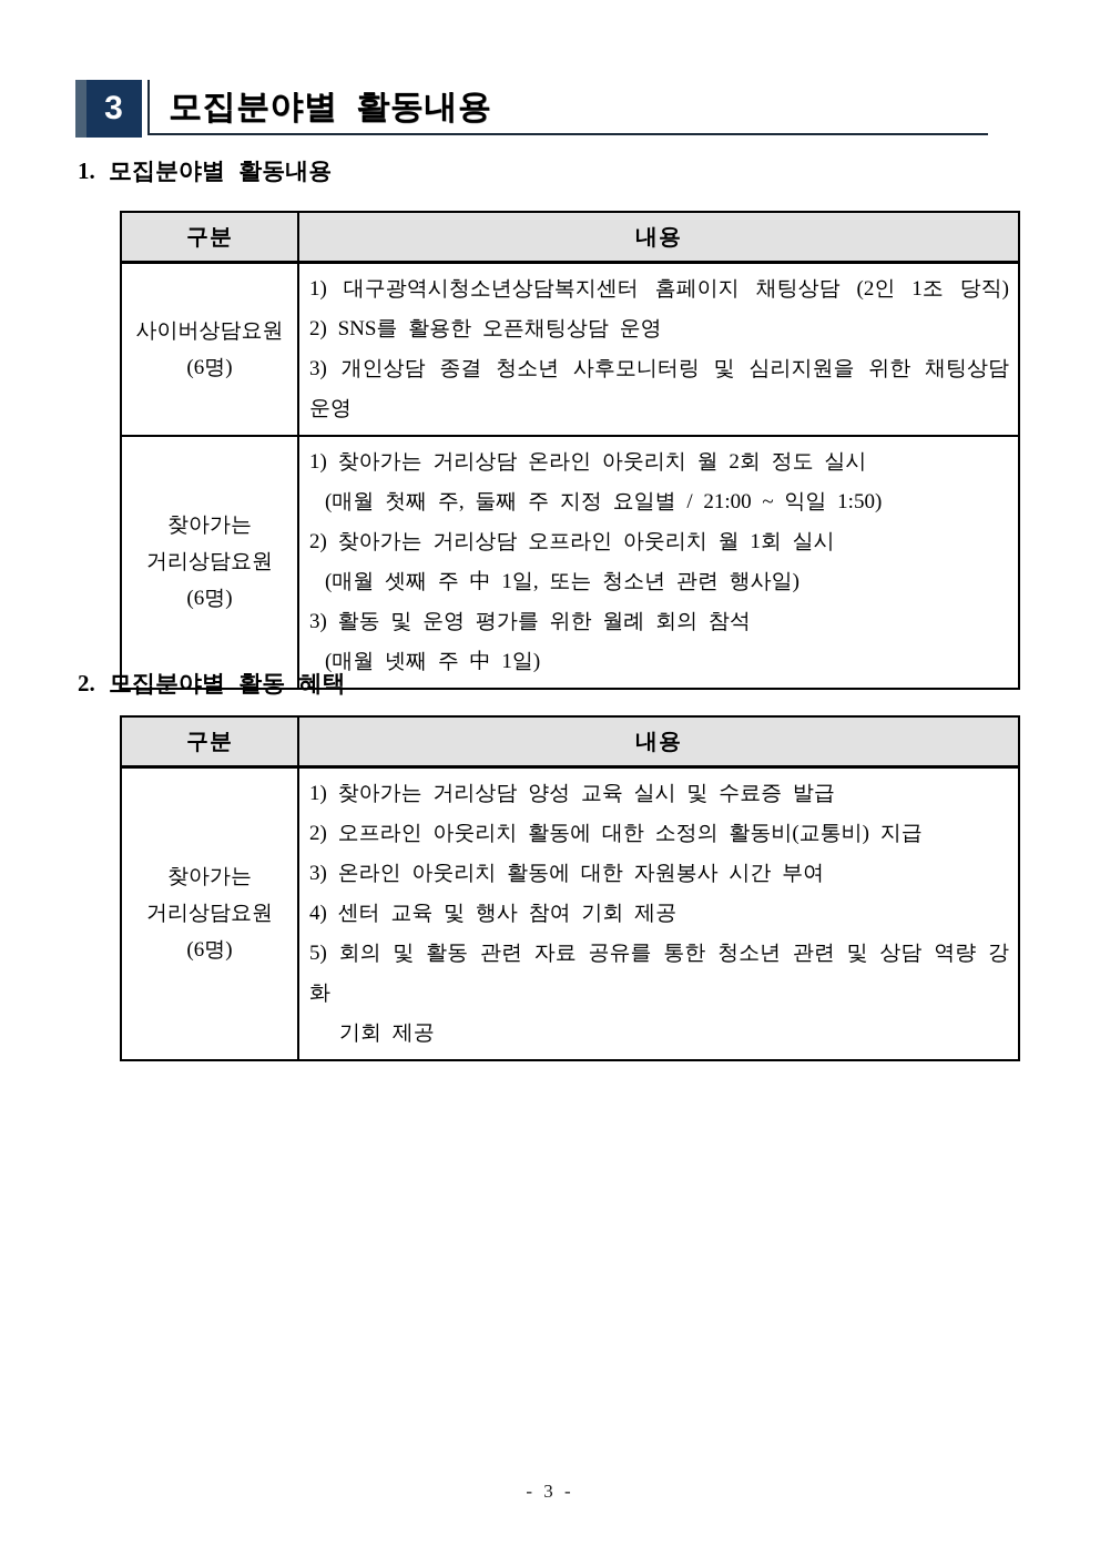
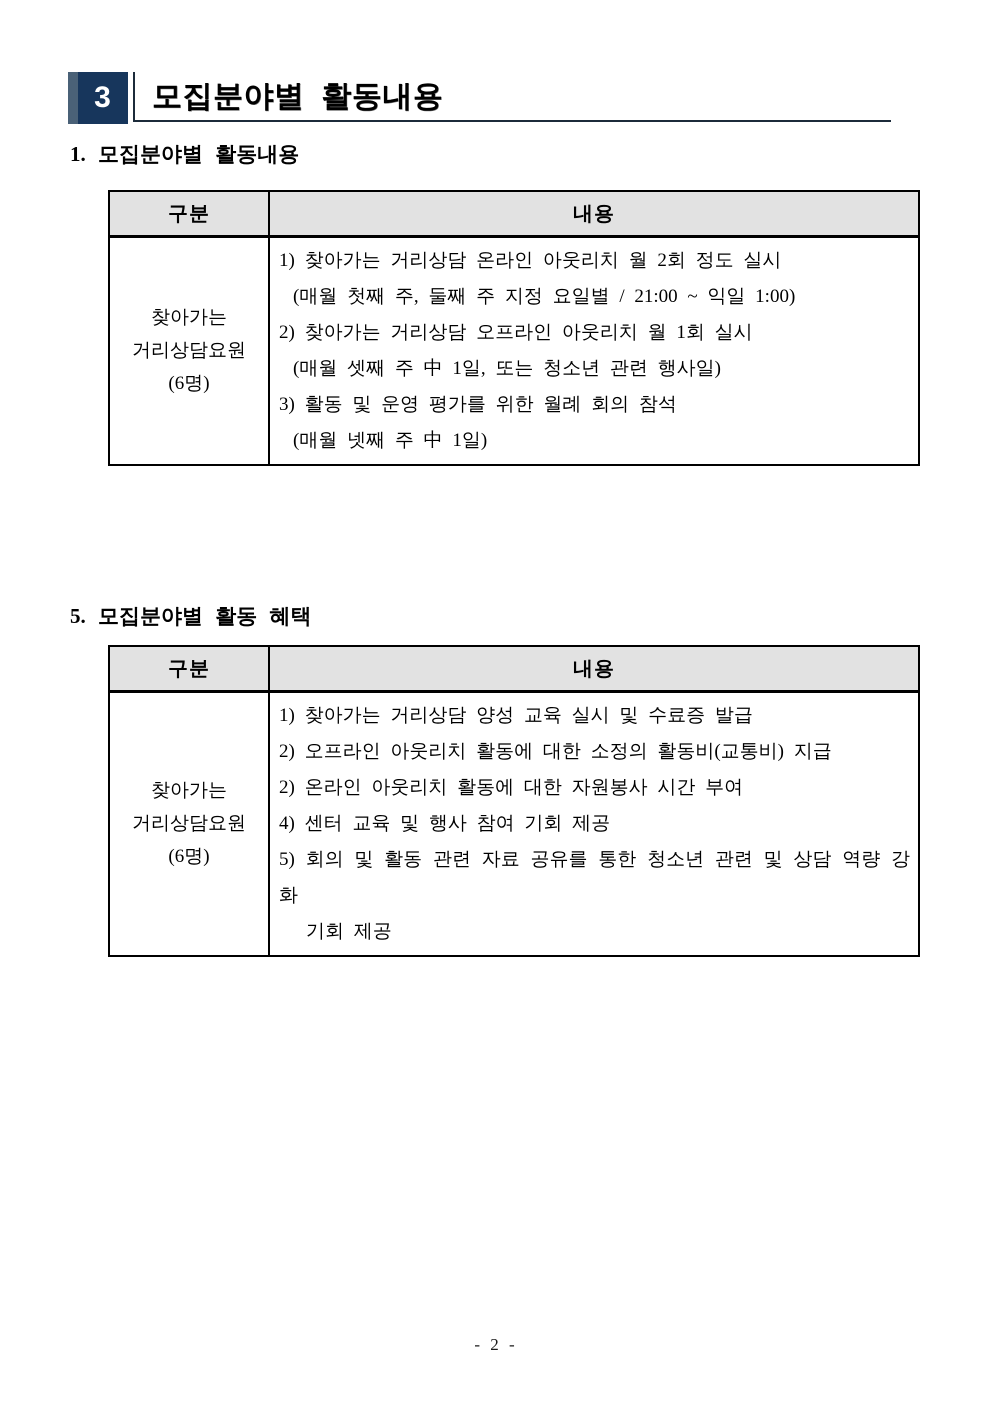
  3
  모집분야별 활동내용
  1. 모집분야별 활동내용
  구분	내용
- 사이버상담요원 (6명)	1) 대구광역시청소년상담복지센터 홈페이지 채팅상담 (2인 1조 당직) 2) SNS를 활용한 오픈채팅상담 운영 3) 개인상담 종결 청소년 사후모니터링 및 심리지원을 위한 채팅상담 운영
- 찾아가는 거리상담요원 (6명)	1) 찾아가는 거리상담 온라인 아웃리치 월 2회 정도 실시 (매월 첫째 주, 둘째 주 지정 요일별 / 21:00 ~ 익일 1:50) 2) 찾아가는 거리상담 오프라인 아웃리치 월 1회 실시 (매월 셋째 주 中 1일, 또는 청소년 관련 행사일) 3) 활동 및 운영 평가를 위한 월례 회의 참석 (매월 넷째 주 中 1일)
+ 찾아가는 거리상담요원 (6명)	1) 찾아가는 거리상담 온라인 아웃리치 월 2회 정도 실시 (매월 첫째 주, 둘째 주 지정 요일별 / 21:00 ~ 익일 1:00) 2) 찾아가는 거리상담 오프라인 아웃리치 월 1회 실시 (매월 셋째 주 中 1일, 또는 청소년 관련 행사일) 3) 활동 및 운영 평가를 위한 월례 회의 참석 (매월 넷째 주 中 1일)
- 2. 모집분야별 활동 혜택
+ 5. 모집분야별 활동 혜택
  구분	내용
- 찾아가는 거리상담요원 (6명)	1) 찾아가는 거리상담 양성 교육 실시 및 수료증 발급 2) 오프라인 아웃리치 활동에 대한 소정의 활동비(교통비) 지급 3) 온라인 아웃리치 활동에 대한 자원봉사 시간 부여 4) 센터 교육 및 행사 참여 기회 제공 5) 회의 및 활동 관련 자료 공유를 통한 청소년 관련 및 상담 역량 강화 기회 제공
+ 찾아가는 거리상담요원 (6명)	1) 찾아가는 거리상담 양성 교육 실시 및 수료증 발급 2) 오프라인 아웃리치 활동에 대한 소정의 활동비(교통비) 지급 2) 온라인 아웃리치 활동에 대한 자원봉사 시간 부여 4) 센터 교육 및 행사 참여 기회 제공 5) 회의 및 활동 관련 자료 공유를 통한 청소년 관련 및 상담 역량 강화 기회 제공
- - 3 -
+ - 2 -
